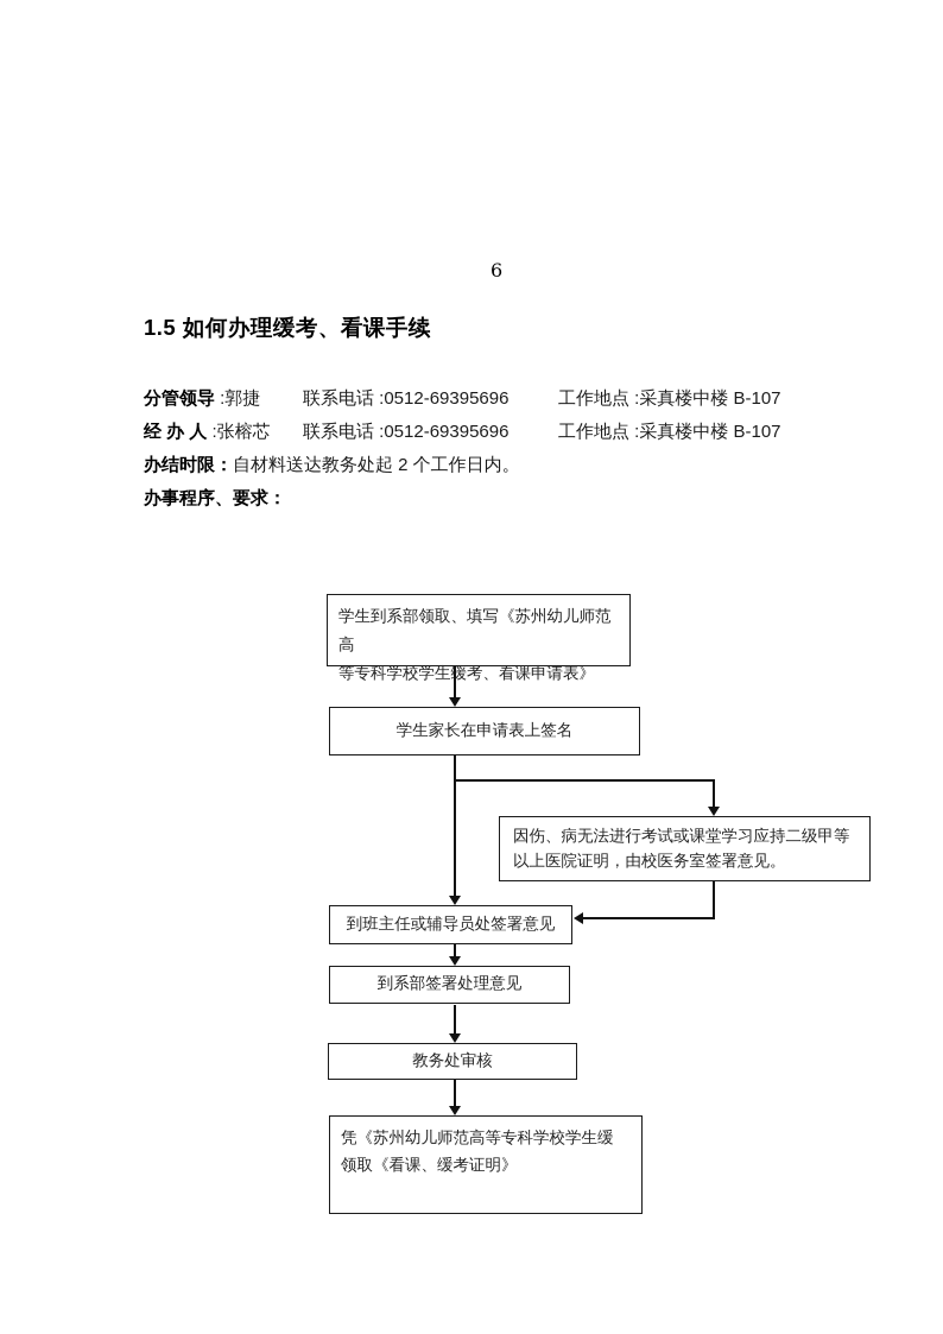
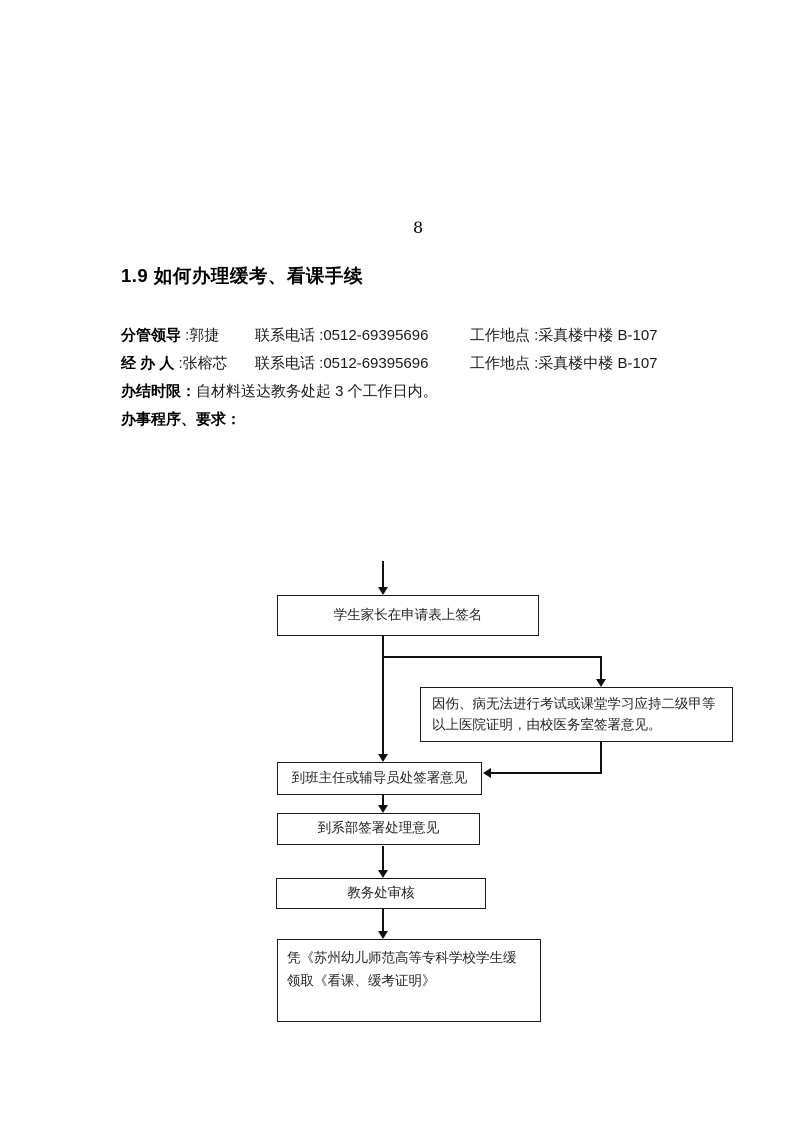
- 6
+ 8
- 1.5 如何办理缓考、看课手续
+ 1.9 如何办理缓考、看课手续
  分管领导 :郭捷
  联系电话 :0512-69395696
  工作地点 :采真楼中楼 B-107
  经 办 人 :张榕芯
  联系电话 :0512-69395696
  工作地点 :采真楼中楼 B-107
- 办结时限：自材料送达教务处起 2 个工作日内。
+ 办结时限：自材料送达教务处起 3 个工作日内。
  办事程序、要求：
- 学生到系部领取、填写《苏州幼儿师范高
- 等专科学校学生缓考、看课申请表》
  学生家长在申请表上签名
  因伤、病无法进行考试或课堂学习应持二级甲等
  以上医院证明，由校医务室签署意见。
  到班主任或辅导员处签署意见
  到系部签署处理意见
  教务处审核
  凭《苏州幼儿师范高等专科学校学生缓
  领取《看课、缓考证明》
